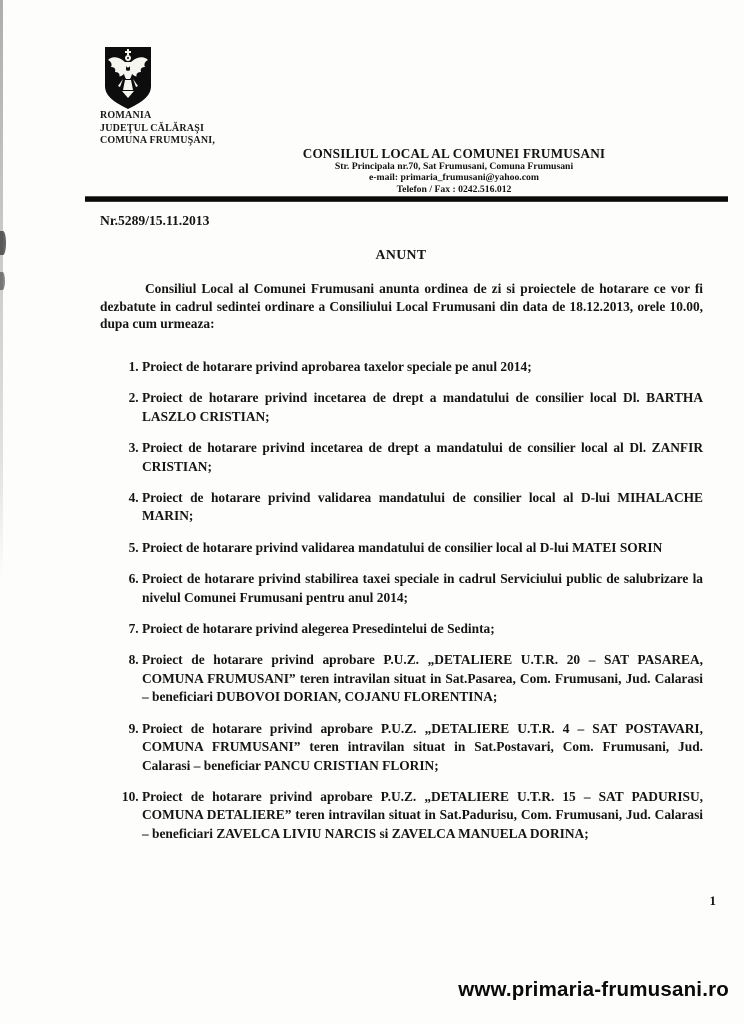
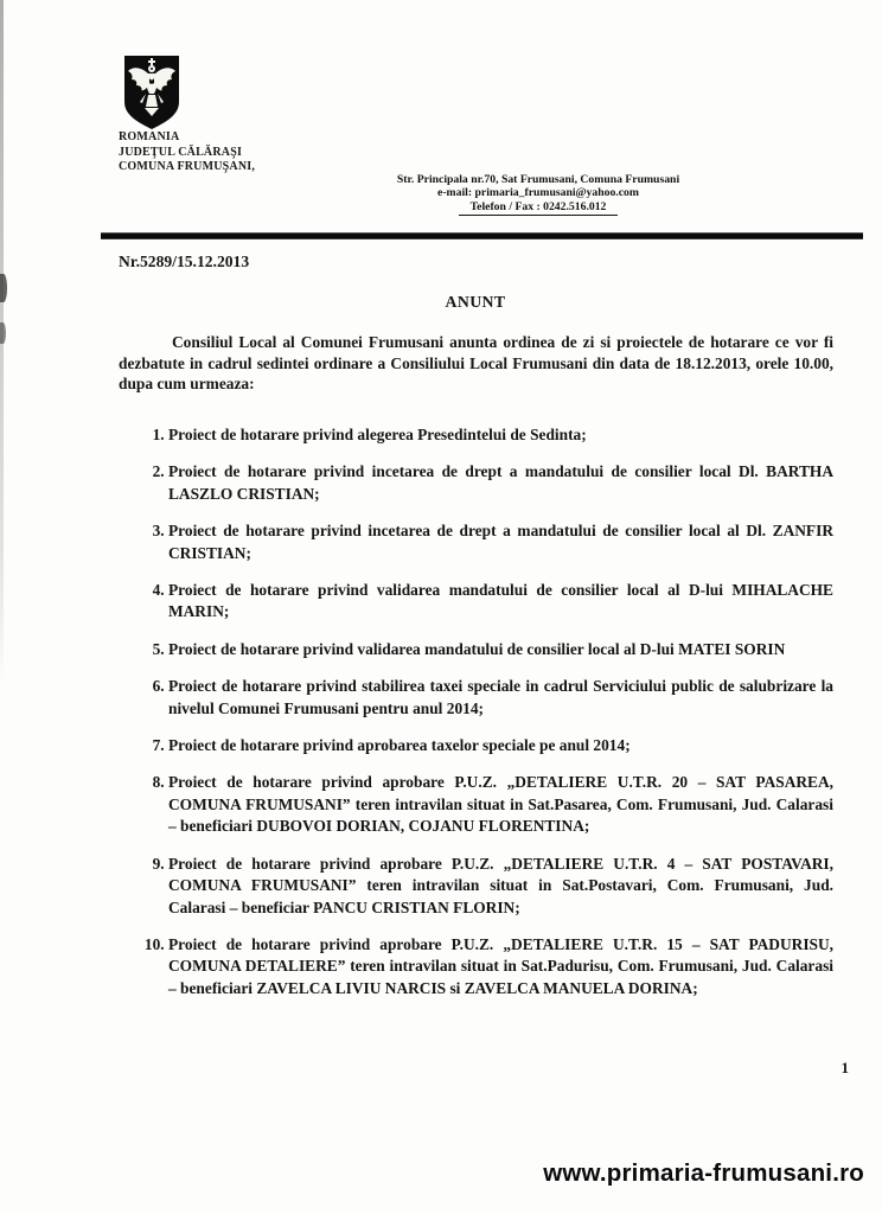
  ROMANIA
  JUDEŢUL CĂLĂRAŞI
  COMUNA FRUMUŞANI,
- CONSILIUL LOCAL AL COMUNEI FRUMUSANI
  Str. Principala nr.70, Sat Frumusani, Comuna Frumusani
  e-mail: primaria_frumusani@yahoo.com
  Telefon / Fax : 0242.516.012
- Nr.5289/15.11.2013
+ Nr.5289/15.12.2013
  ANUNT
  Consiliul Local al Comunei Frumusani anunta ordinea de zi si proiectele de hotarare ce vor fi dezbatute in cadrul sedintei ordinare a Consiliului Local Frumusani din data de 18.12.2013, orele 10.00, dupa cum urmeaza:
- Proiect de hotarare privind aprobarea taxelor speciale pe anul 2014;
+ Proiect de hotarare privind alegerea Presedintelui de Sedinta;
  Proiect de hotarare privind incetarea de drept a mandatului de consilier local Dl. BARTHA LASZLO CRISTIAN;
  Proiect de hotarare privind incetarea de drept a mandatului de consilier local al Dl. ZANFIR CRISTIAN;
  Proiect de hotarare privind validarea mandatului de consilier local al D-lui MIHALACHE MARIN;
  Proiect de hotarare privind validarea mandatului de consilier local al D-lui MATEI SORIN
  Proiect de hotarare privind stabilirea taxei speciale in cadrul Serviciului public de salubrizare la nivelul Comunei Frumusani pentru anul 2014;
- Proiect de hotarare privind alegerea Presedintelui de Sedinta;
+ Proiect de hotarare privind aprobarea taxelor speciale pe anul 2014;
  Proiect de hotarare privind aprobare P.U.Z. „DETALIERE U.T.R. 20 – SAT PASAREA, COMUNA FRUMUSANI” teren intravilan situat in Sat.Pasarea, Com. Frumusani, Jud. Calarasi – beneficiari DUBOVOI DORIAN, COJANU FLORENTINA;
  Proiect de hotarare privind aprobare P.U.Z. „DETALIERE U.T.R. 4 – SAT POSTAVARI, COMUNA FRUMUSANI” teren intravilan situat in Sat.Postavari, Com. Frumusani, Jud. Calarasi – beneficiar PANCU CRISTIAN FLORIN;
  Proiect de hotarare privind aprobare P.U.Z. „DETALIERE U.T.R. 15 – SAT PADURISU, COMUNA DETALIERE” teren intravilan situat in Sat.Padurisu, Com. Frumusani, Jud. Calarasi – beneficiari ZAVELCA LIVIU NARCIS si ZAVELCA MANUELA DORINA;
  1
  www.primaria-frumusani.ro
